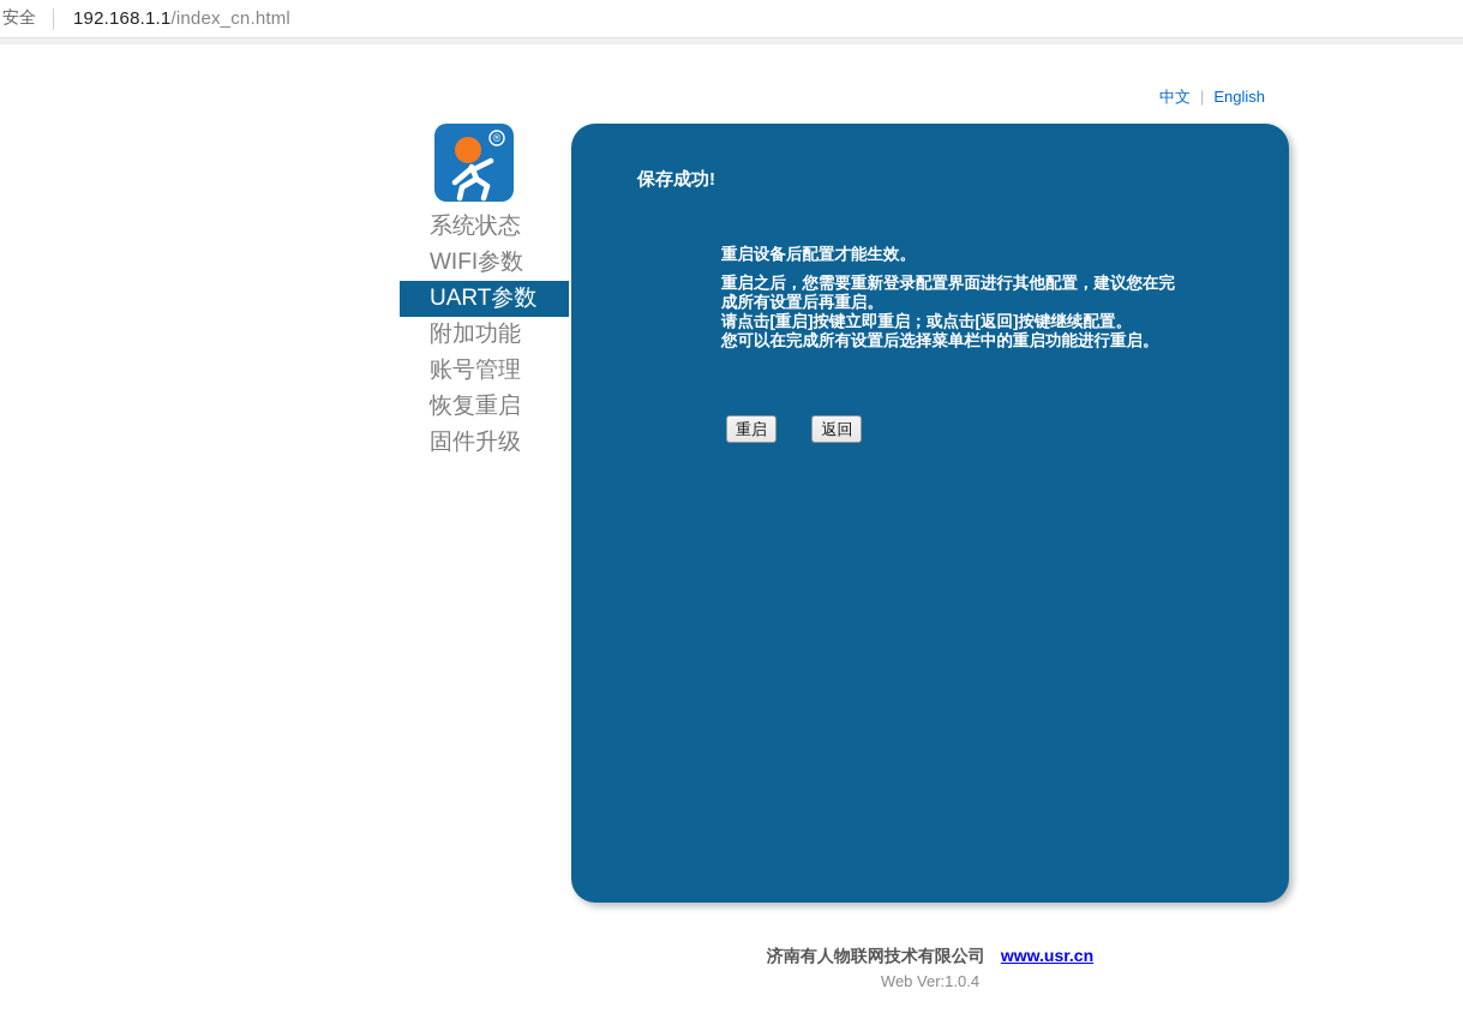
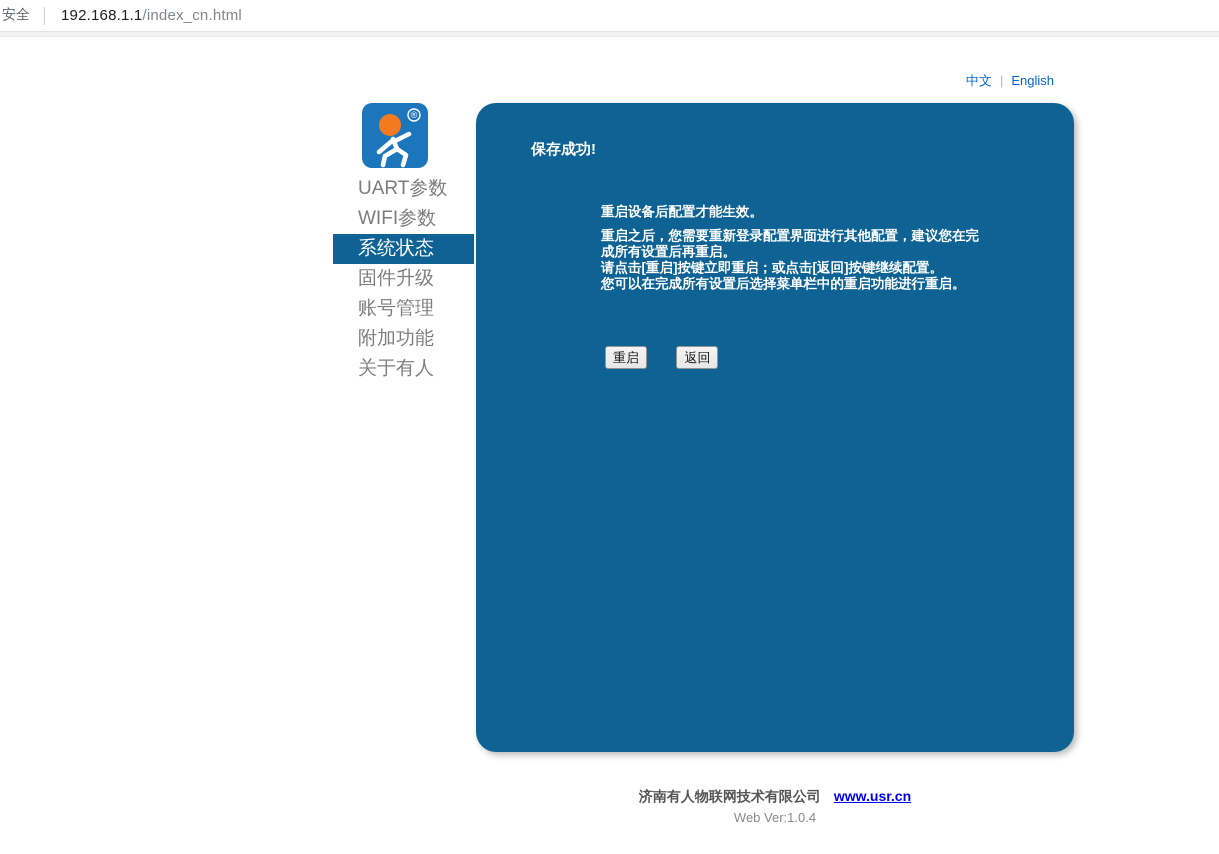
  安全
  192.168.1.1/index_cn.html
  中文 | English
  ®
- 系统状态
+ UART参数
  WIFI参数
- UART参数
+ 系统状态
- 附加功能
+ 固件升级
  账号管理
- 恢复重启
- 固件升级
+ 附加功能
+ 关于有人
  保存成功!
  重启设备后配置才能生效。
  重启之后，您需要重新登录配置界面进行其他配置，建议您在完
  成所有设置后再重启。
  请点击[重启]按键立即重启；或点击[返回]按键继续配置。
  您可以在完成所有设置后选择菜单栏中的重启功能进行重启。
  重启 返回
  济南有人物联网技术有限公司 www.usr.cn
  Web Ver:1.0.4
